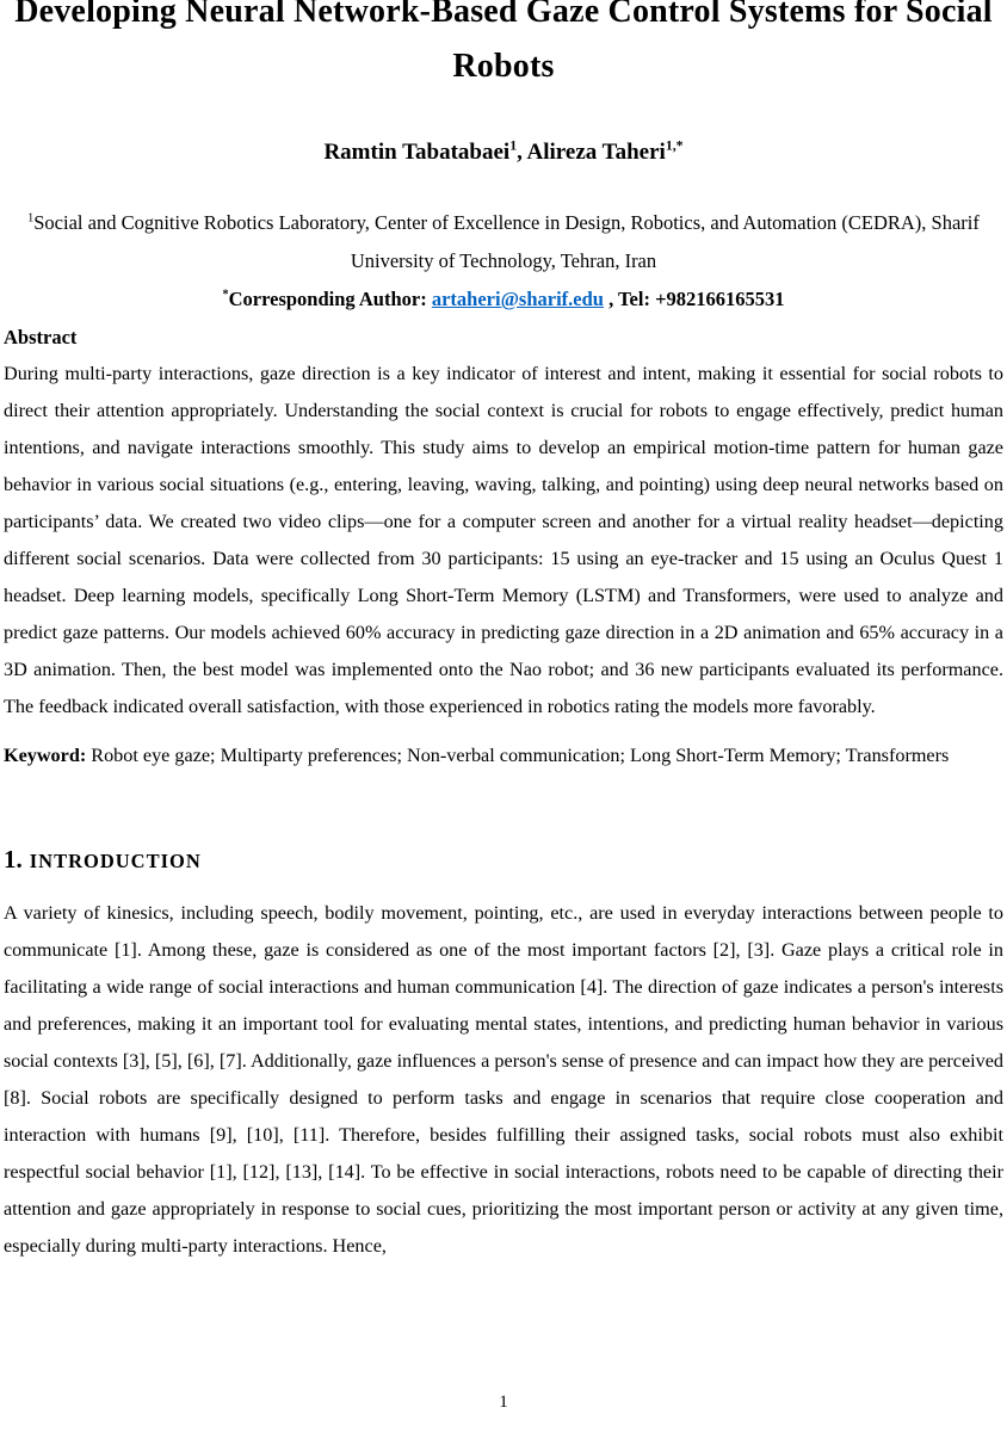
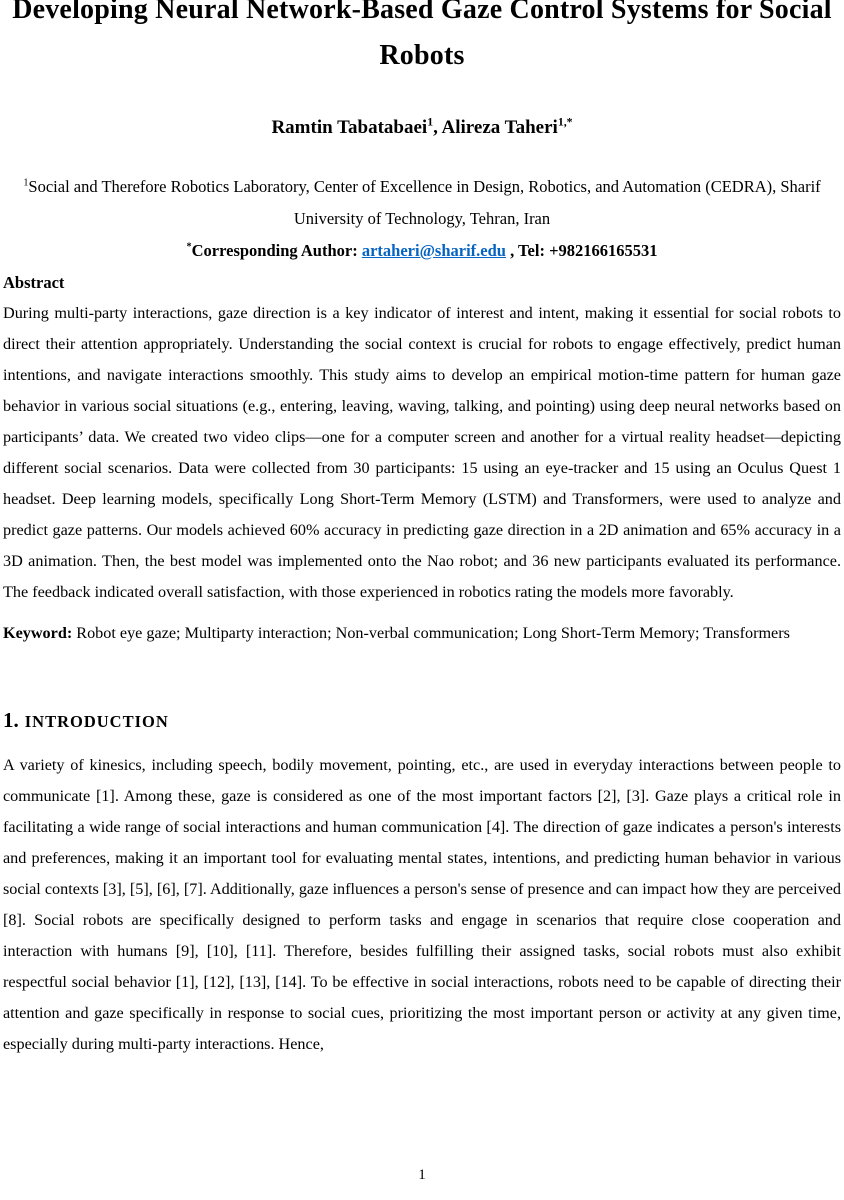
  Developing Neural Network-Based Gaze Control Systems for Social
  Robots
  Ramtin Tabatabaei1, Alireza Taheri1,*
- 1Social and Cognitive Robotics Laboratory, Center of Excellence in Design, Robotics, and Automation (CEDRA), Sharif University of Technology, Tehran, Iran
+ 1Social and Therefore Robotics Laboratory, Center of Excellence in Design, Robotics, and Automation (CEDRA), Sharif University of Technology, Tehran, Iran
  *Corresponding Author: artaheri@sharif.edu , Tel: +982166165531
  Abstract
  During multi-party interactions, gaze direction is a key indicator of interest and intent, making it essential for social robots to direct their attention appropriately. Understanding the social context is crucial for robots to engage effectively, predict human intentions, and navigate interactions smoothly. This study aims to develop an empirical motion-time pattern for human gaze behavior in various social situations (e.g., entering, leaving, waving, talking, and pointing) using deep neural networks based on participants’ data. We created two video clips—one for a computer screen and another for a virtual reality headset—depicting different social scenarios. Data were collected from 30 participants: 15 using an eye-tracker and 15 using an Oculus Quest 1 headset. Deep learning models, specifically Long Short-Term Memory (LSTM) and Transformers, were used to analyze and predict gaze patterns. Our models achieved 60% accuracy in predicting gaze direction in a 2D animation and 65% accuracy in a 3D animation. Then, the best model was implemented onto the Nao robot; and 36 new participants evaluated its performance. The feedback indicated overall satisfaction, with those experienced in robotics rating the models more favorably.
- Keyword: Robot eye gaze; Multiparty preferences; Non-verbal communication; Long Short-Term Memory; Transformers
+ Keyword: Robot eye gaze; Multiparty interaction; Non-verbal communication; Long Short-Term Memory; Transformers
  1. INTRODUCTION
- A variety of kinesics, including speech, bodily movement, pointing, etc., are used in everyday interactions between people to communicate [1]. Among these, gaze is considered as one of the most important factors [2], [3]. Gaze plays a critical role in facilitating a wide range of social interactions and human communication [4]. The direction of gaze indicates a person's interests and preferences, making it an important tool for evaluating mental states, intentions, and predicting human behavior in various social contexts [3], [5], [6], [7]. Additionally, gaze influences a person's sense of presence and can impact how they are perceived [8]. Social robots are specifically designed to perform tasks and engage in scenarios that require close cooperation and interaction with humans [9], [10], [11]. Therefore, besides fulfilling their assigned tasks, social robots must also exhibit respectful social behavior [1], [12], [13], [14]. To be effective in social interactions, robots need to be capable of directing their attention and gaze appropriately in response to social cues, prioritizing the most important person or activity at any given time, especially during multi-party interactions. Hence,
+ A variety of kinesics, including speech, bodily movement, pointing, etc., are used in everyday interactions between people to communicate [1]. Among these, gaze is considered as one of the most important factors [2], [3]. Gaze plays a critical role in facilitating a wide range of social interactions and human communication [4]. The direction of gaze indicates a person's interests and preferences, making it an important tool for evaluating mental states, intentions, and predicting human behavior in various social contexts [3], [5], [6], [7]. Additionally, gaze influences a person's sense of presence and can impact how they are perceived [8]. Social robots are specifically designed to perform tasks and engage in scenarios that require close cooperation and interaction with humans [9], [10], [11]. Therefore, besides fulfilling their assigned tasks, social robots must also exhibit respectful social behavior [1], [12], [13], [14]. To be effective in social interactions, robots need to be capable of directing their attention and gaze specifically in response to social cues, prioritizing the most important person or activity at any given time, especially during multi-party interactions. Hence,
  1
